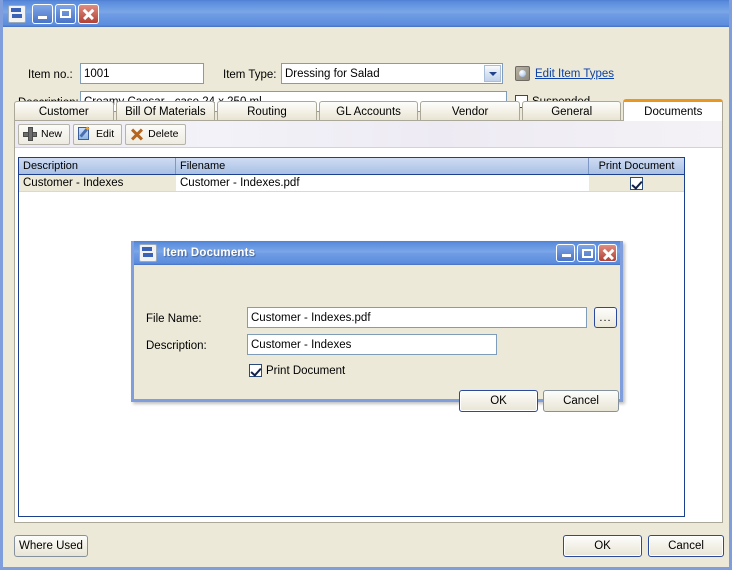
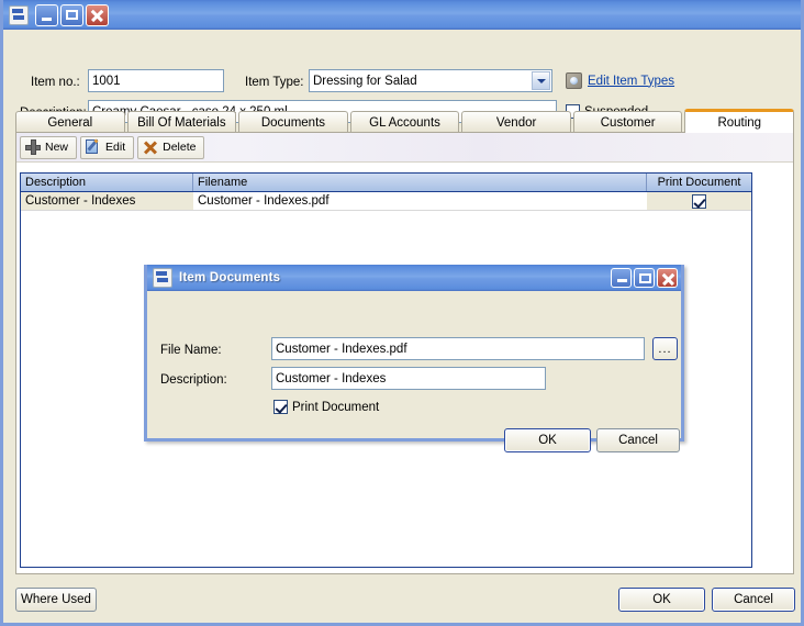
  Item no.:
  1001
  Item Type:
  Dressing for Salad
  Edit Item Types
- Customer
+ General
  Bill Of Materials
- Routing
+ Documents
  GL Accounts
  Vendor
- General
+ Customer
- Documents
+ Routing
  New
  Edit
  Delete
  Description
  Filename
  Print Document
  Customer - Indexes
  Customer - Indexes.pdf
  Where Used
  OK
  Cancel
  Item Documents
  File Name:
  Customer - Indexes.pdf
  ...
  Description:
  Customer - Indexes
  Print Document
  OK
  Cancel
